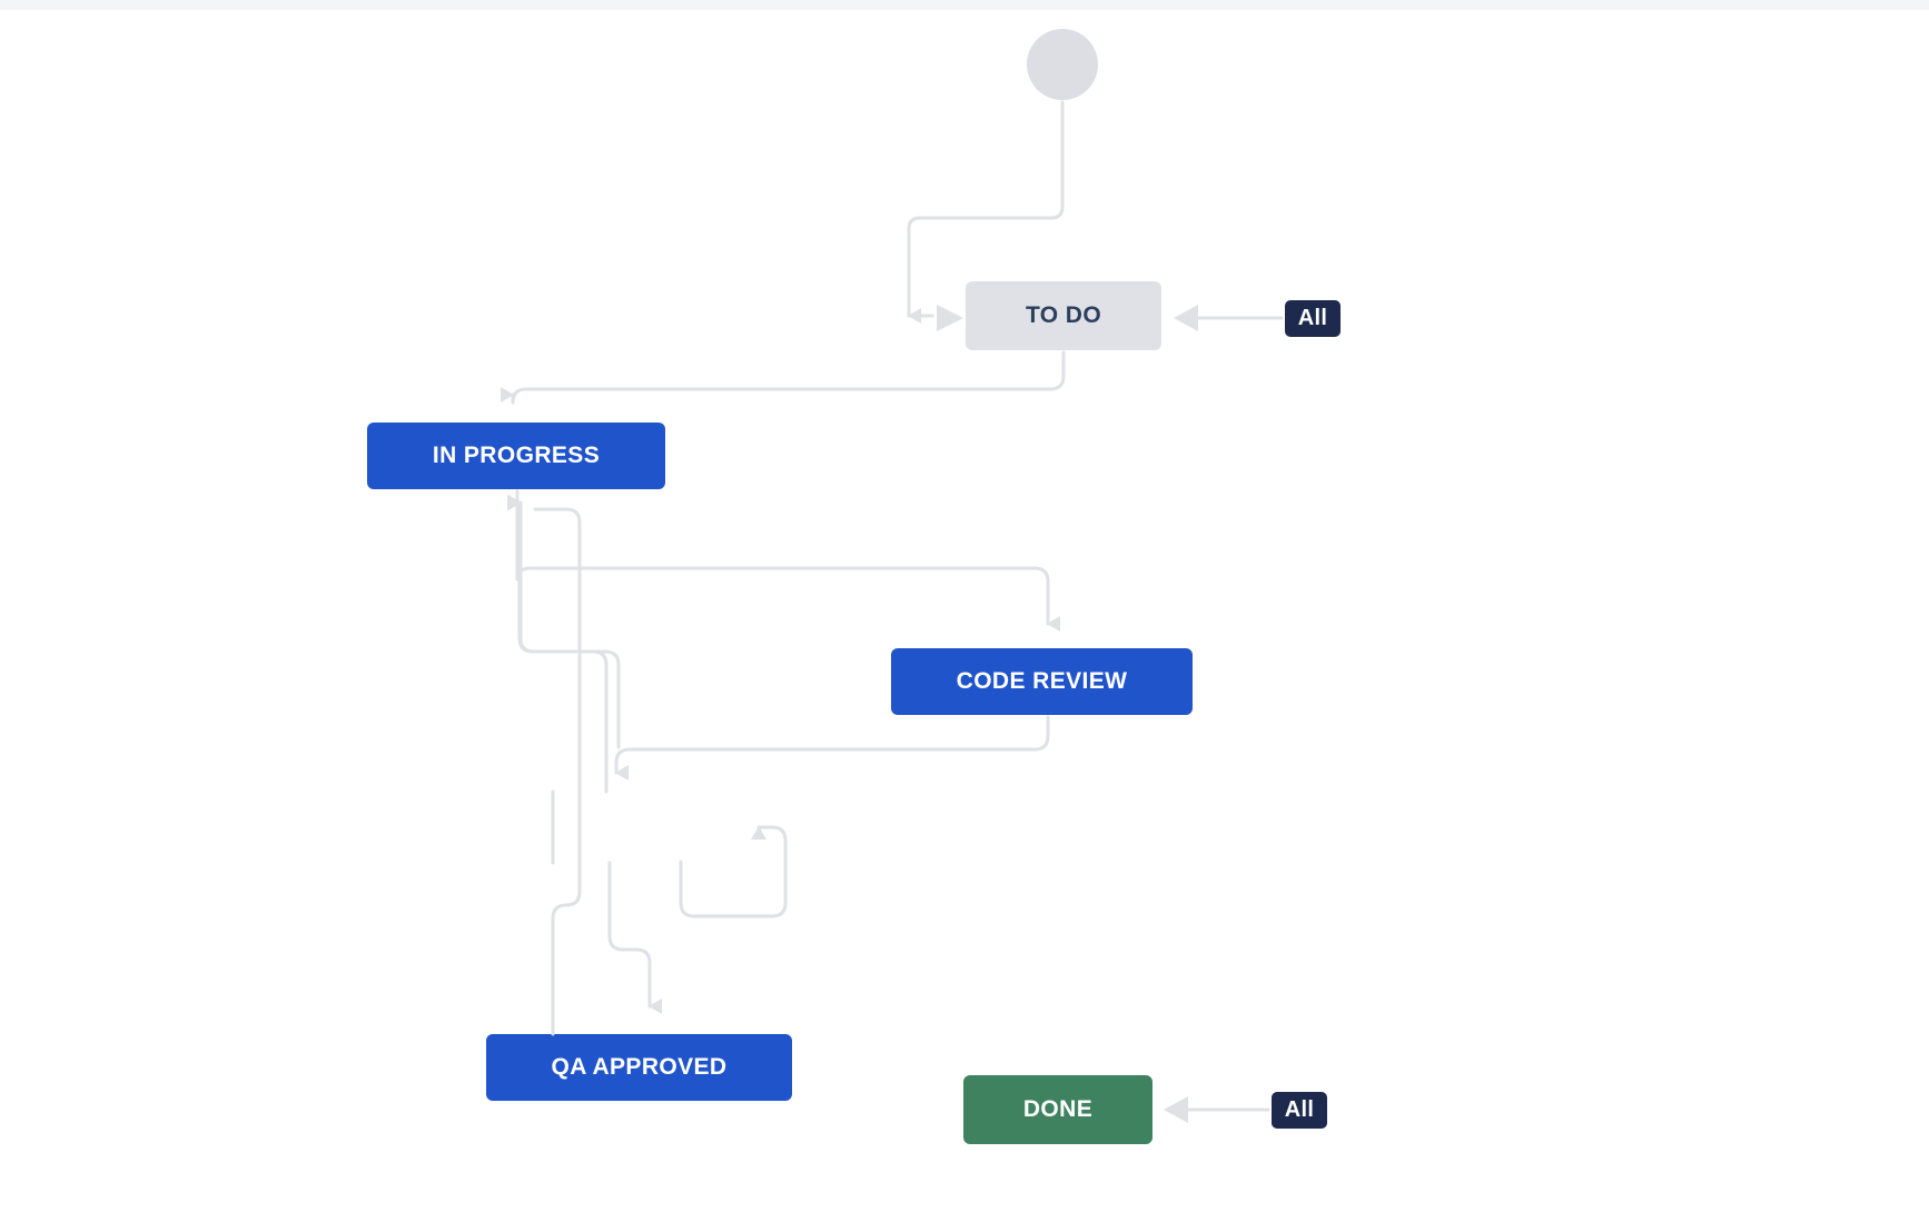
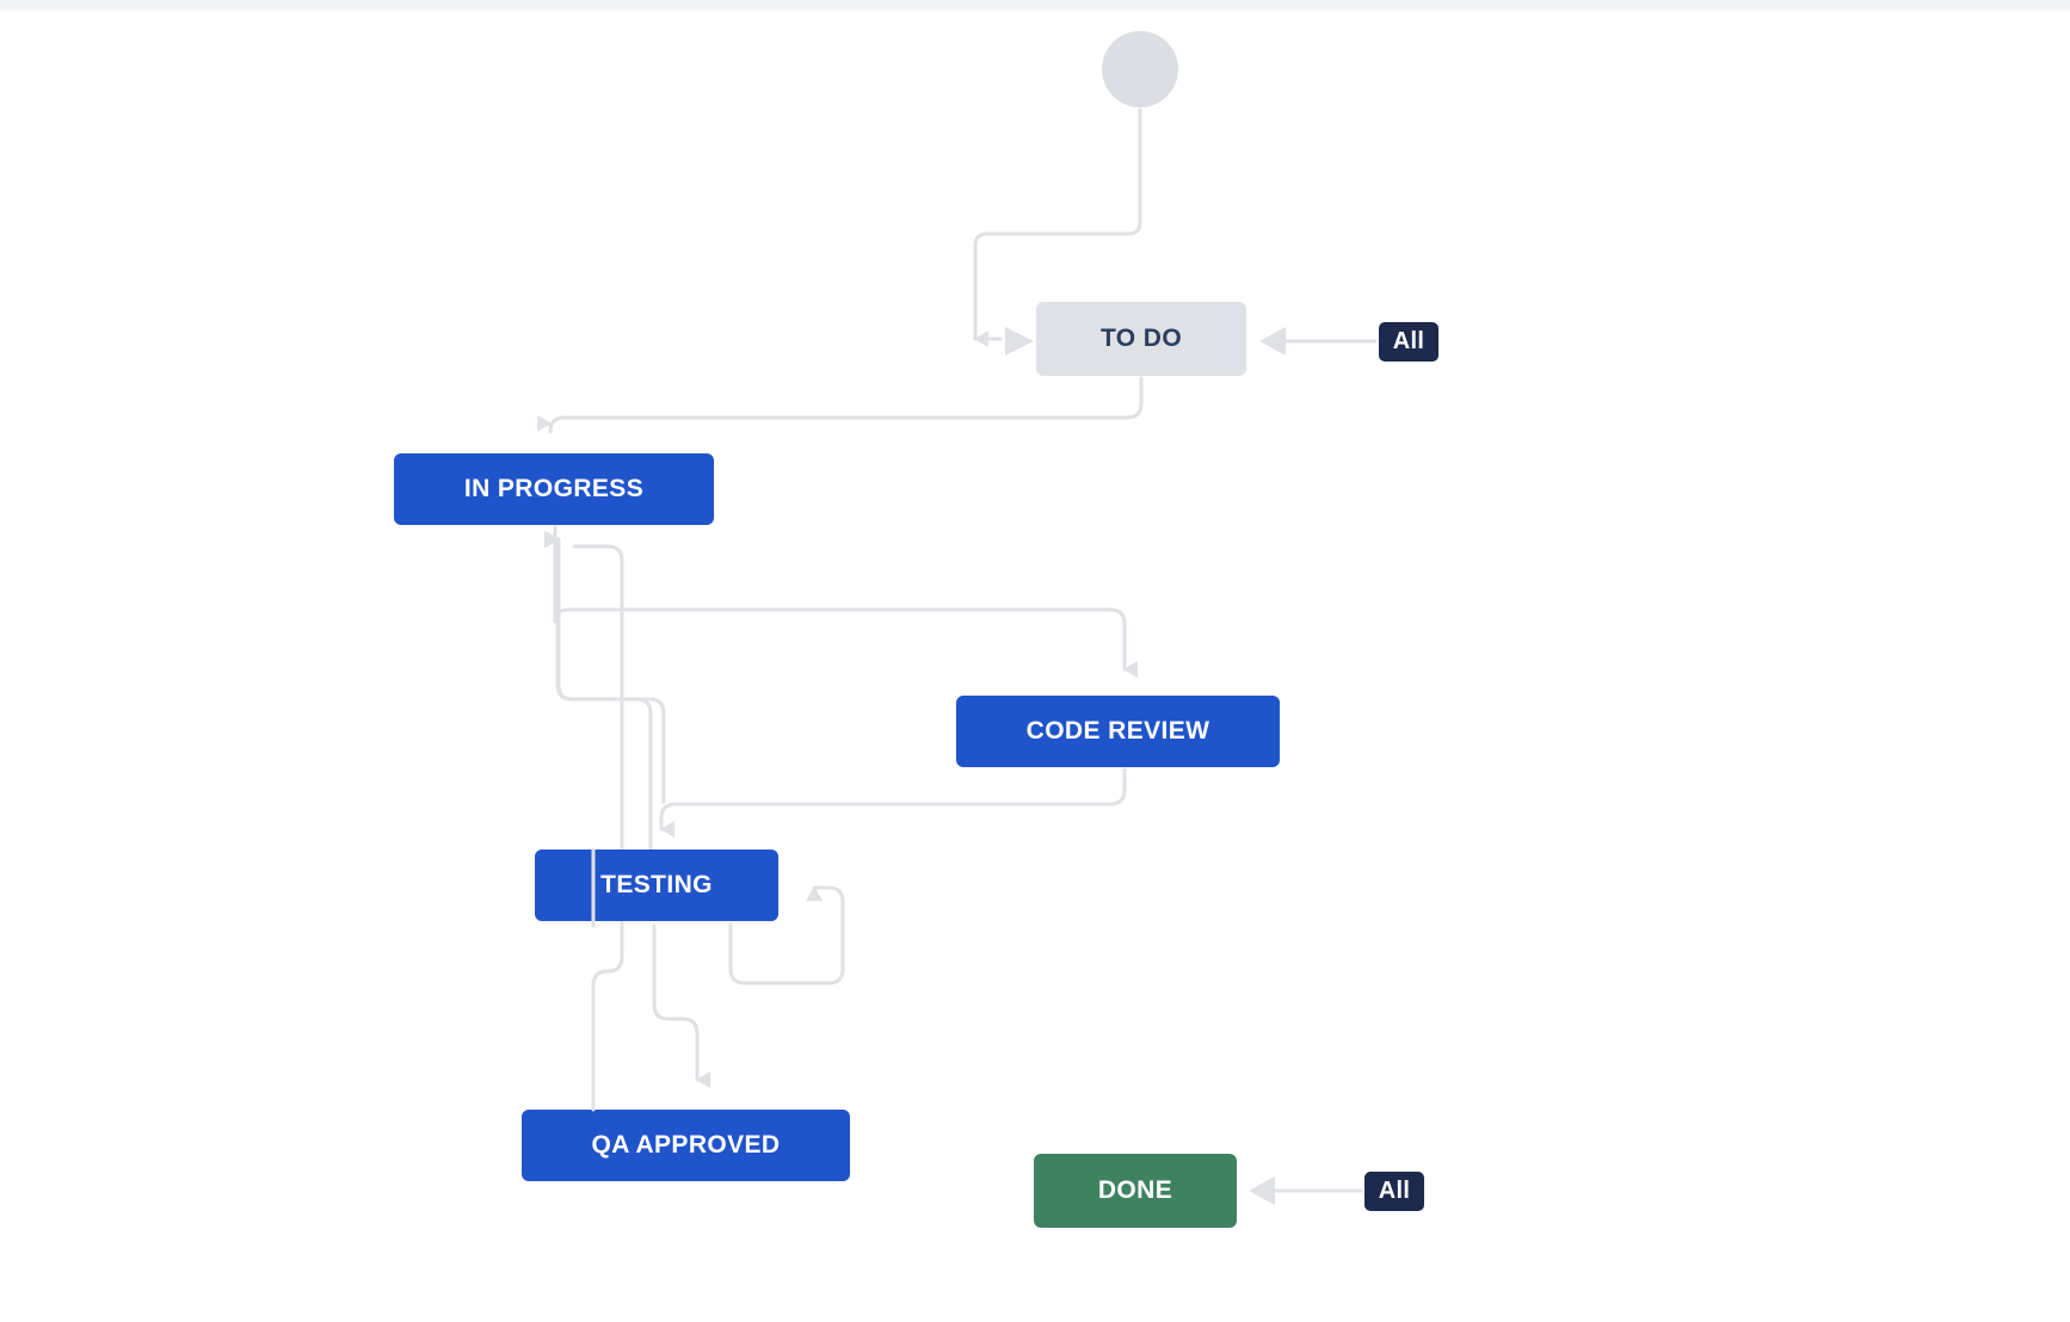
  TO DO
  IN PROGRESS
  CODE REVIEW
+ TESTING
  QA APPROVED
  DONE
  All
  All
